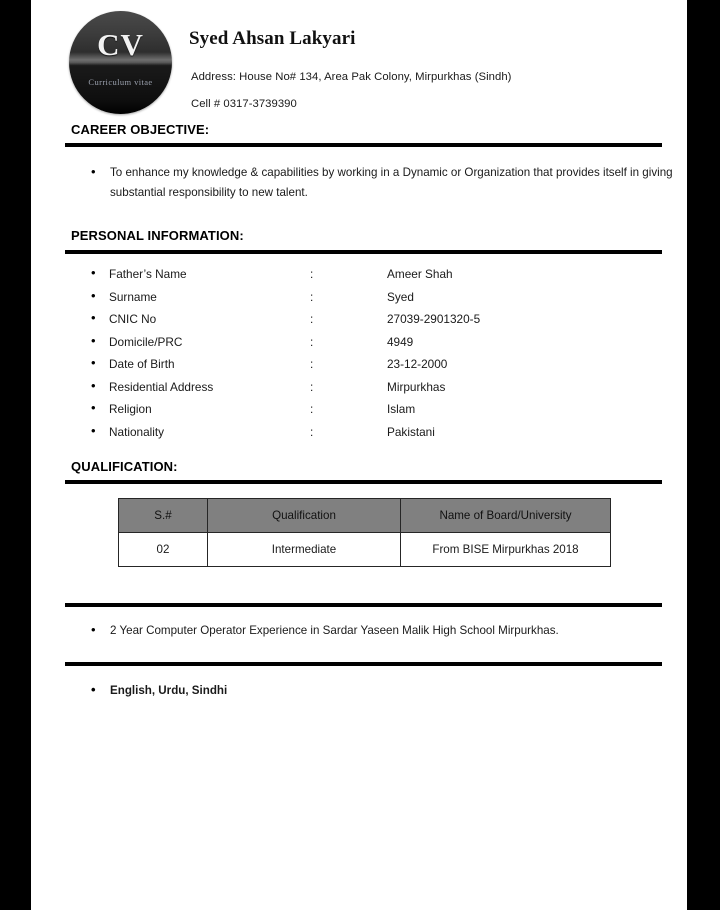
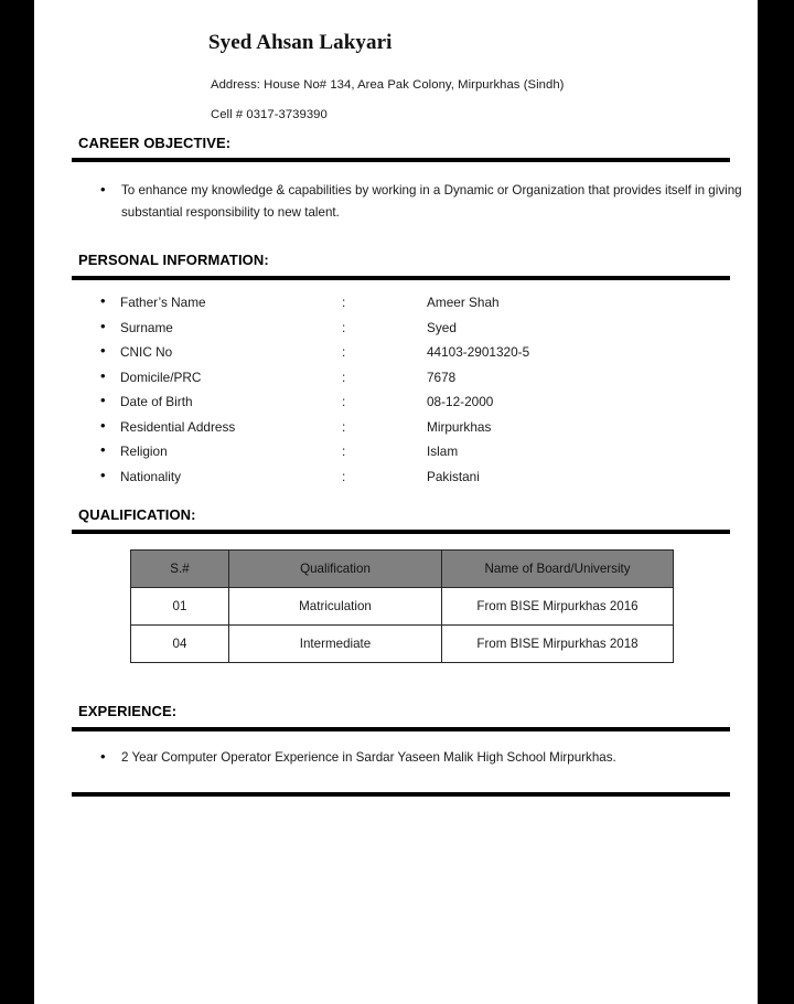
- CV
- Curriculum vitae
  Syed Ahsan Lakyari
  Address: House No# 134, Area Pak Colony, Mirpurkhas (Sindh)
  Cell # 0317-3739390
  CAREER OBJECTIVE:
  To enhance my knowledge & capabilities by working in a Dynamic or Organization that provides itself in giving substantial responsibility to new talent.
  PERSONAL INFORMATION:
  Father’s Name
  :
  Ameer Shah
  Surname
  :
  Syed
  CNIC No
  :
- 27039-2901320-5
+ 44103-2901320-5
  Domicile/PRC
  :
- 4949
+ 7678
  Date of Birth
  :
- 23-12-2000
+ 08-12-2000
  Residential Address
  :
  Mirpurkhas
  Religion
  :
  Islam
  Nationality
  :
  Pakistani
  QUALIFICATION:
  S.#	Qualification	Name of Board/University
+ 01	Matriculation	From BISE Mirpurkhas 2016
- 02	Intermediate	From BISE Mirpurkhas 2018
+ 04	Intermediate	From BISE Mirpurkhas 2018
+ EXPERIENCE:
  2 Year Computer Operator Experience in Sardar Yaseen Malik High School Mirpurkhas.
- English, Urdu, Sindhi
